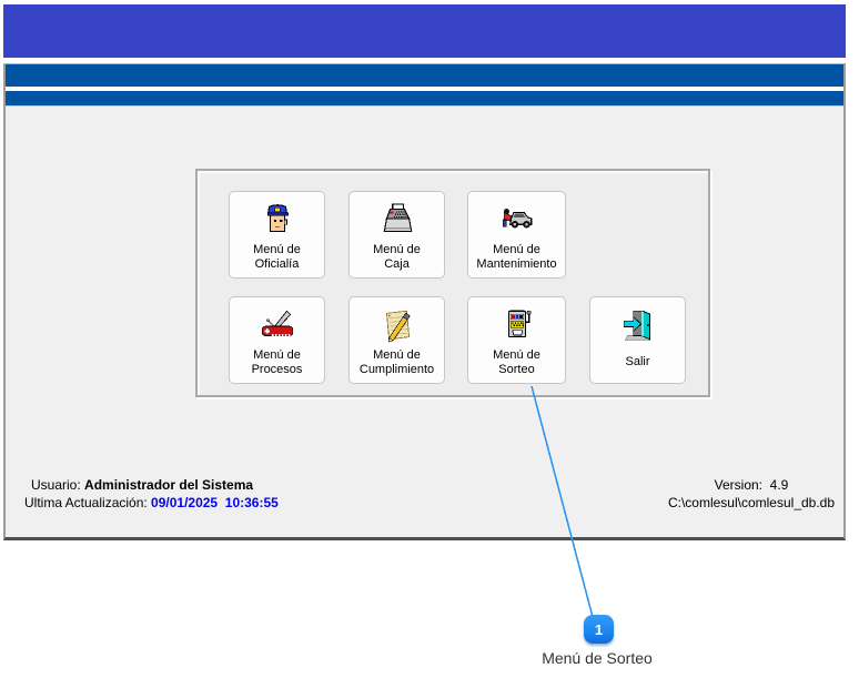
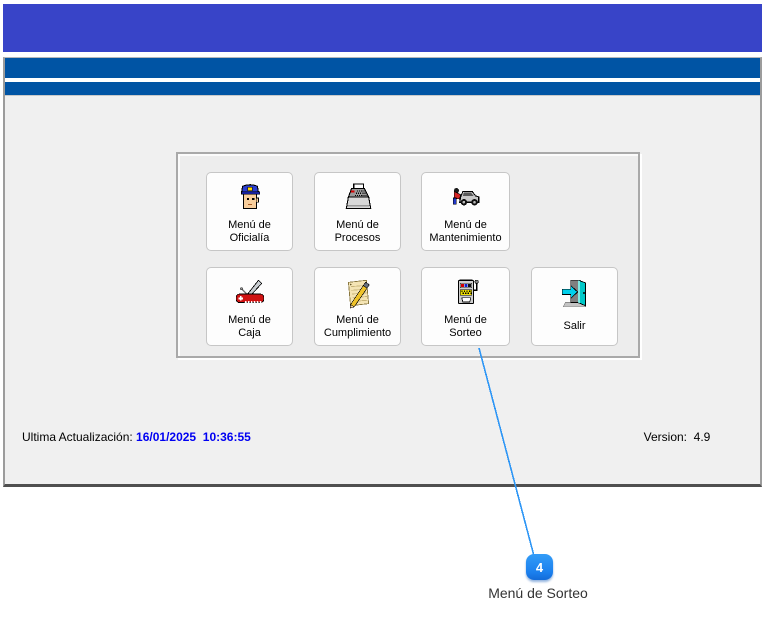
  Menú de
  Oficialía
  Menú de
- Caja
+ Procesos
  Menú de
  Mantenimiento
  Menú de
- Procesos
+ Caja
  Menú de
  Cumplimiento
  Menú de
  Sorteo
  Salir
- Usuario: Administrador del Sistema
- Ultima Actualización: 09/01/2025 10:36:55
+ Ultima Actualización: 16/01/2025 10:36:55
  Version: 4.9
- C:\comlesul\comlesul_db.db
- 1
+ 4
  Menú de Sorteo
